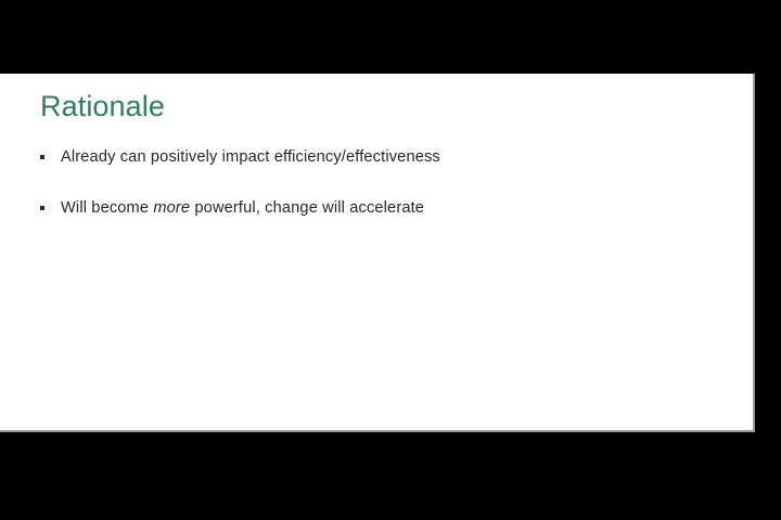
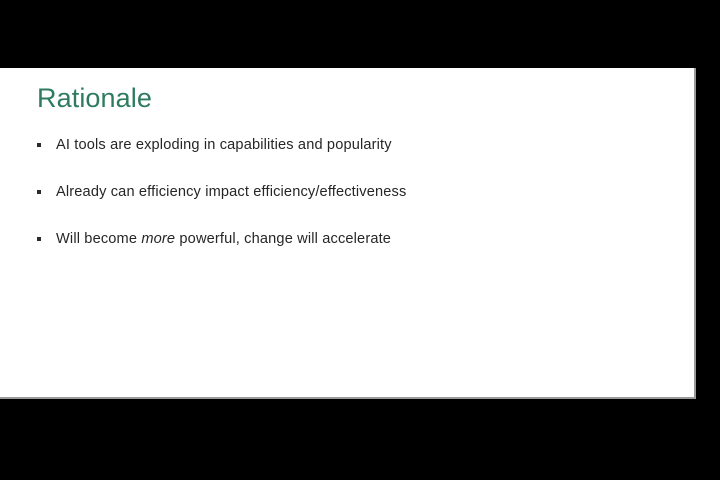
  Rationale
+ AI tools are exploding in capabilities and popularity
- Already can positively impact efficiency/effectiveness
+ Already can efficiency impact efficiency/effectiveness
  Will become more powerful, change will accelerate
